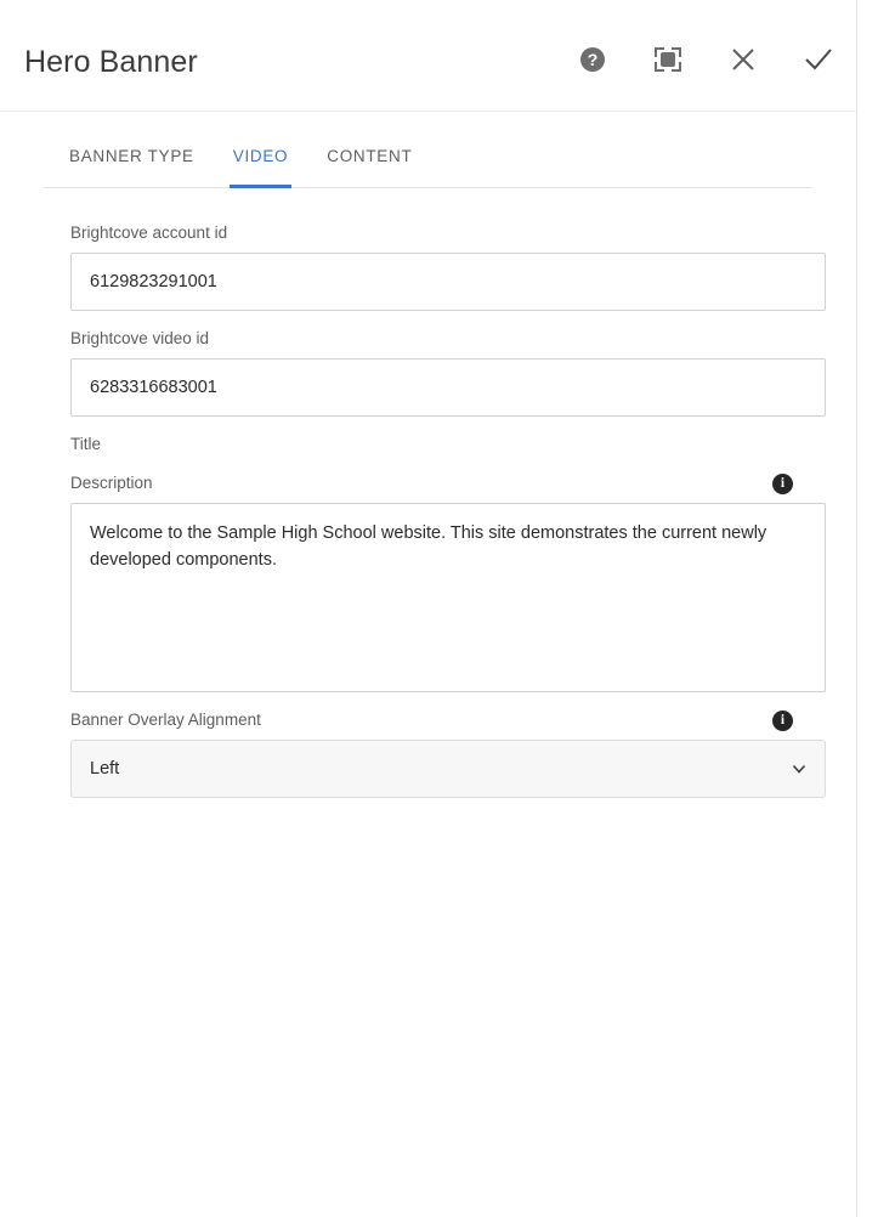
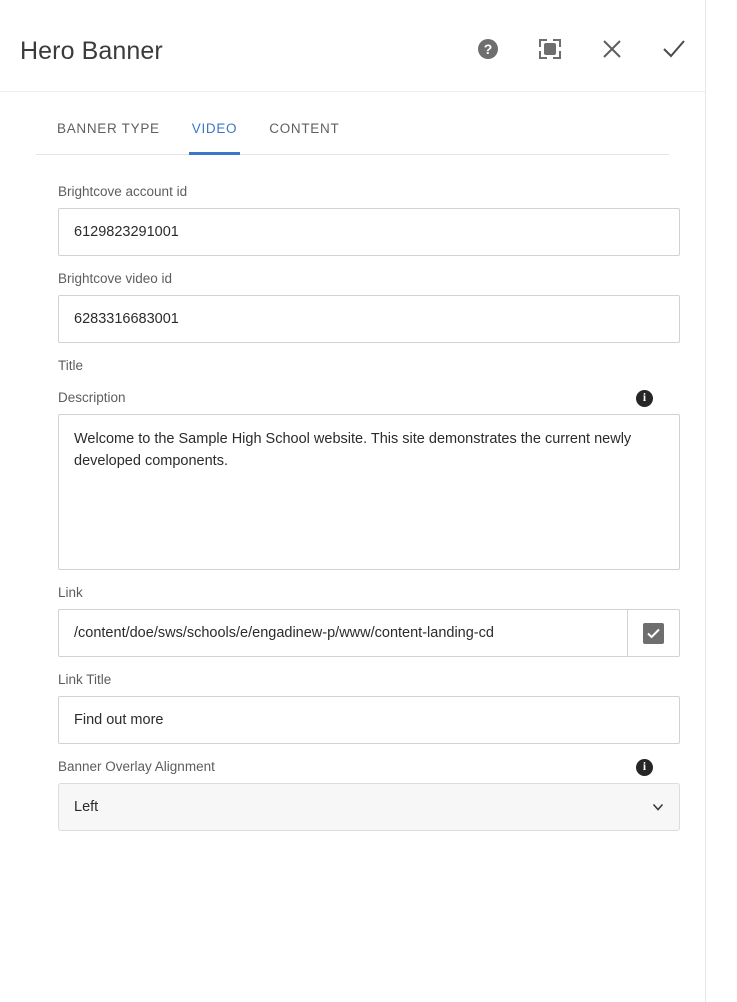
  Hero Banner
  ?
  BANNER TYPE
  VIDEO
  CONTENT
  Brightcove account id
  6129823291001
  Brightcove video id
  6283316683001
  Title
  Description
  i
+ Link
+ /content/doe/sws/schools/e/engadinew-p/www/content-landing-cd
+ Link Title
+ Find out more
  Banner Overlay Alignment
  i
  Left
